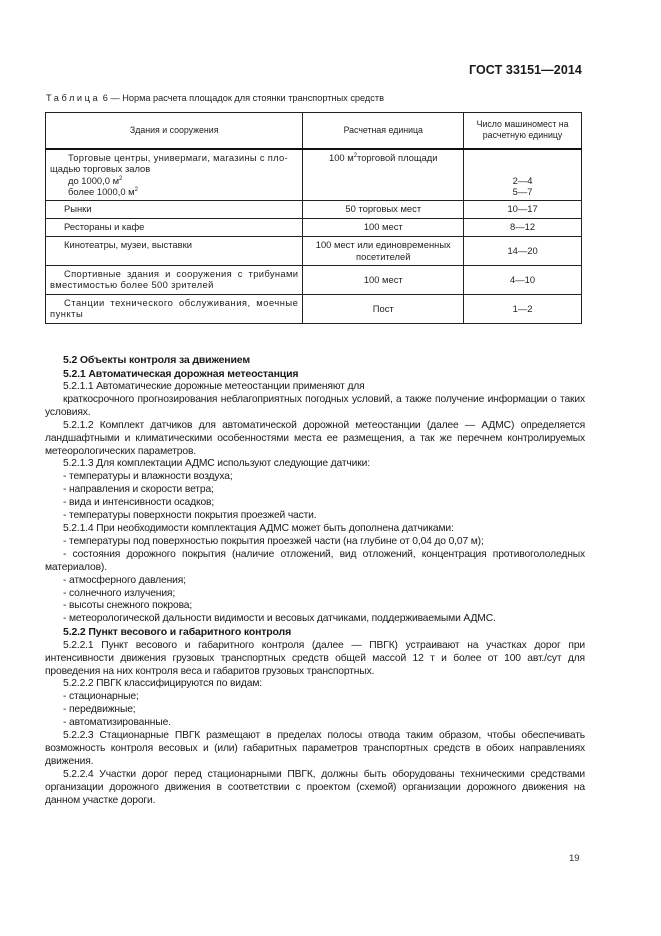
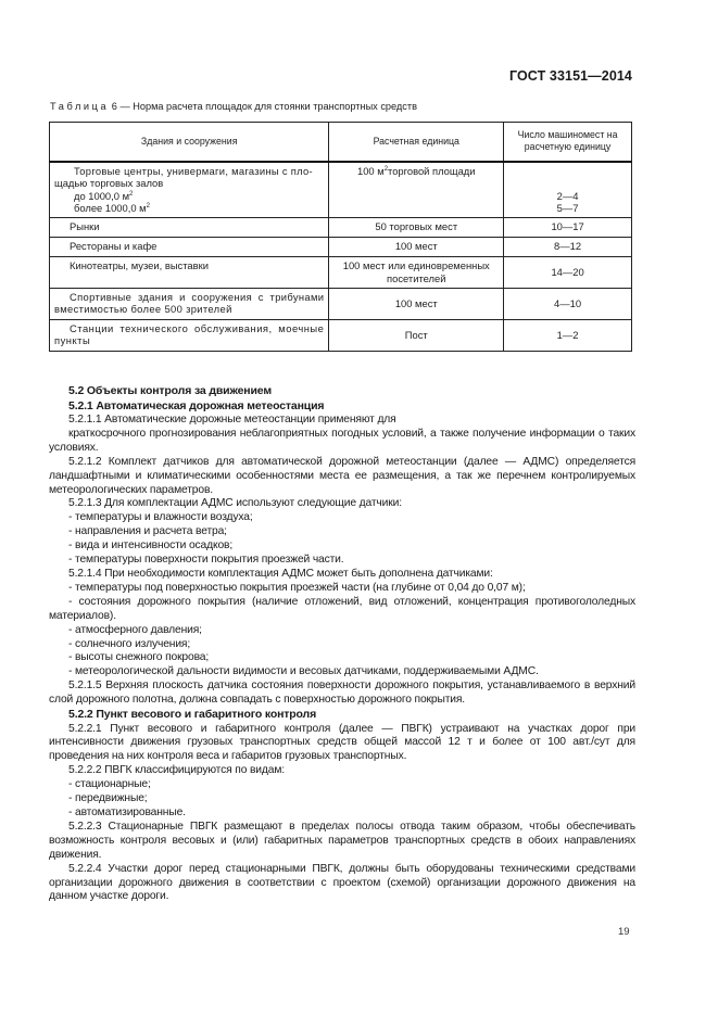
  ГОСТ 33151—2014
  Таблица 6 — Норма расчета площадок для стоянки транспортных средств
  Здания и сооружения	Расчетная единица	Число машиномест на расчетную единицу
  Торговые центры, универмаги, магазины с пло- щадью торговых залов до 1000,0 м более 1000,0 м	100 м торговой площади	2—4 5—7
  Рынки	50 торговых мест	10—17
  Рестораны и кафе	100 мест	8—12
  Кинотеатры, музеи, выставки	100 мест или единовременных посетителей	14—20
  Спортивные здания и сооружения с трибунами вместимостью более 500 зрителей	100 мест	4—10
  Станции технического обслуживания, моечные пункты	Пост	1—2
  5.2 Объекты контроля за движением
  5.2.1 Автоматическая дорожная метеостанция
  5.2.1.1 Автоматические дорожные метеостанции применяют для
  краткосрочного прогнозирования неблагоприятных погодных условий, а также получение информации о таких условиях.
  5.2.1.2 Комплект датчиков для автоматической дорожной метеостанции (далее — АДМС) определяется ландшафтными и климатическими особенностями места ее размещения, а так же перечнем контролируемых метеорологических параметров.
  5.2.1.3 Для комплектации АДМС используют следующие датчики:
  - температуры и влажности воздуха;
- - направления и скорости ветра;
+ - направления и расчета ветра;
  - вида и интенсивности осадков;
  - температуры поверхности покрытия проезжей части.
  5.2.1.4 При необходимости комплектация АДМС может быть дополнена датчиками:
  - температуры под поверхностью покрытия проезжей части (на глубине от 0,04 до 0,07 м);
  - состояния дорожного покрытия (наличие отложений, вид отложений, концентрация противогололедных материалов).
  - атмосферного давления;
  - солнечного излучения;
  - высоты снежного покрова;
  - метеорологической дальности видимости и весовых датчиками, поддерживаемыми АДМС.
+ 5.2.1.5 Верхняя плоскость датчика состояния поверхности дорожного покрытия, устанавливаемого в верхний слой дорожного полотна, должна совпадать с поверхностью дорожного покрытия.
  5.2.2 Пункт весового и габаритного контроля
  5.2.2.1 Пункт весового и габаритного контроля (далее — ПВГК) устраивают на участках дорог при интенсивности движения грузовых транспортных средств общей массой 12 т и более от 100 авт./сут для проведения на них контроля веса и габаритов грузовых транспортных.
  5.2.2.2 ПВГК классифицируются по видам:
  - стационарные;
  - передвижные;
  - автоматизированные.
  5.2.2.3 Стационарные ПВГК размещают в пределах полосы отвода таким образом, чтобы обеспечивать возможность контроля весовых и (или) габаритных параметров транспортных средств в обоих направлениях движения.
  5.2.2.4 Участки дорог перед стационарными ПВГК, должны быть оборудованы техническими средствами организации дорожного движения в соответствии с проектом (схемой) организации дорожного движения на данном участке дороги.
  19
